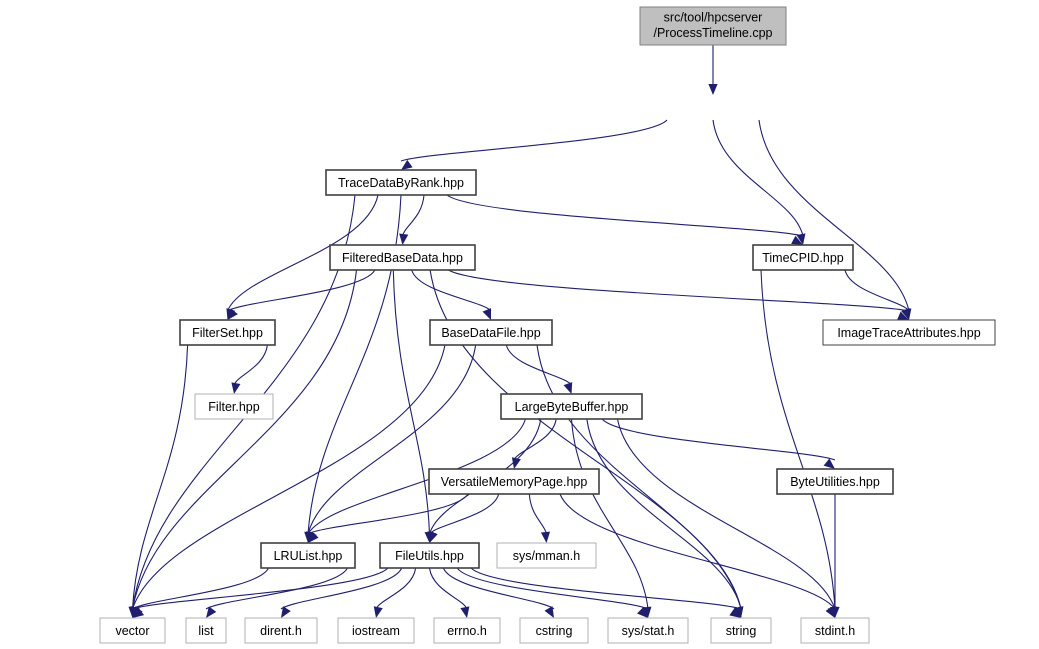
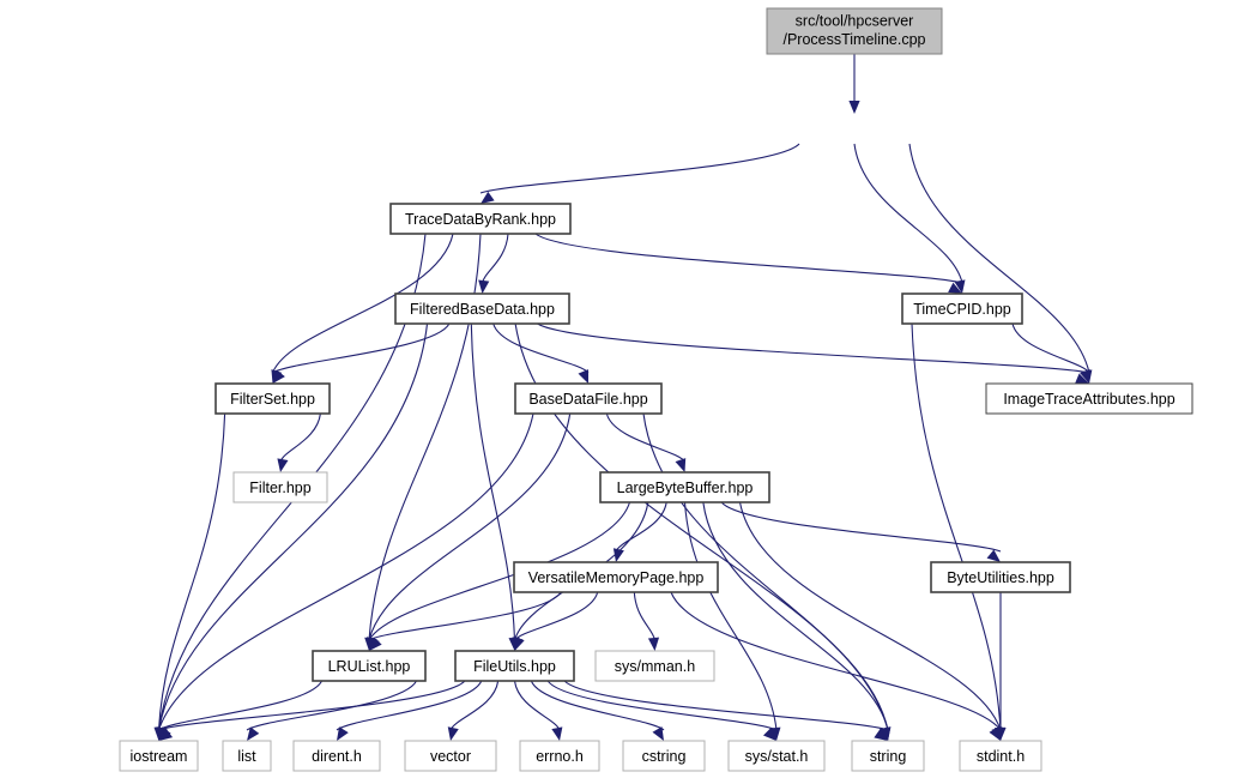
  src/tool/hpcserver /ProcessTimeline.cpp
  TraceDataByRank.hpp
  TimeCPID.hpp
  FilteredBaseData.hpp
  ImageTraceAttributes.hpp
  FilterSet.hpp
  BaseDataFile.hpp
  Filter.hpp
  LargeByteBuffer.hpp
  ByteUtilities.hpp
  VersatileMemoryPage.hpp
  LRUList.hpp
  FileUtils.hpp
  sys/mman.h
- vector
+ iostream
  list
  dirent.h
- iostream
+ vector
  errno.h
  cstring
  sys/stat.h
  string
  stdint.h
